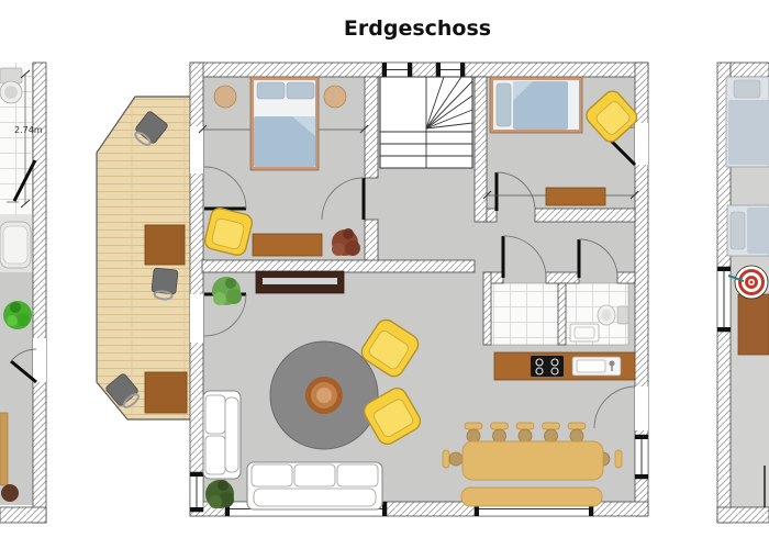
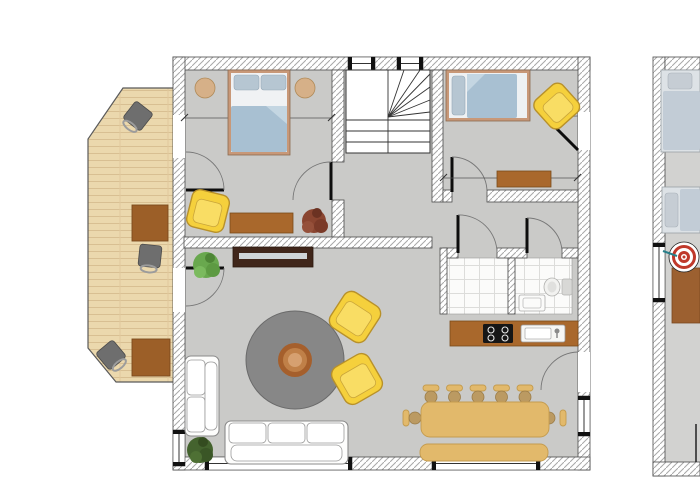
- Erdgeschoss
- 2.74m
